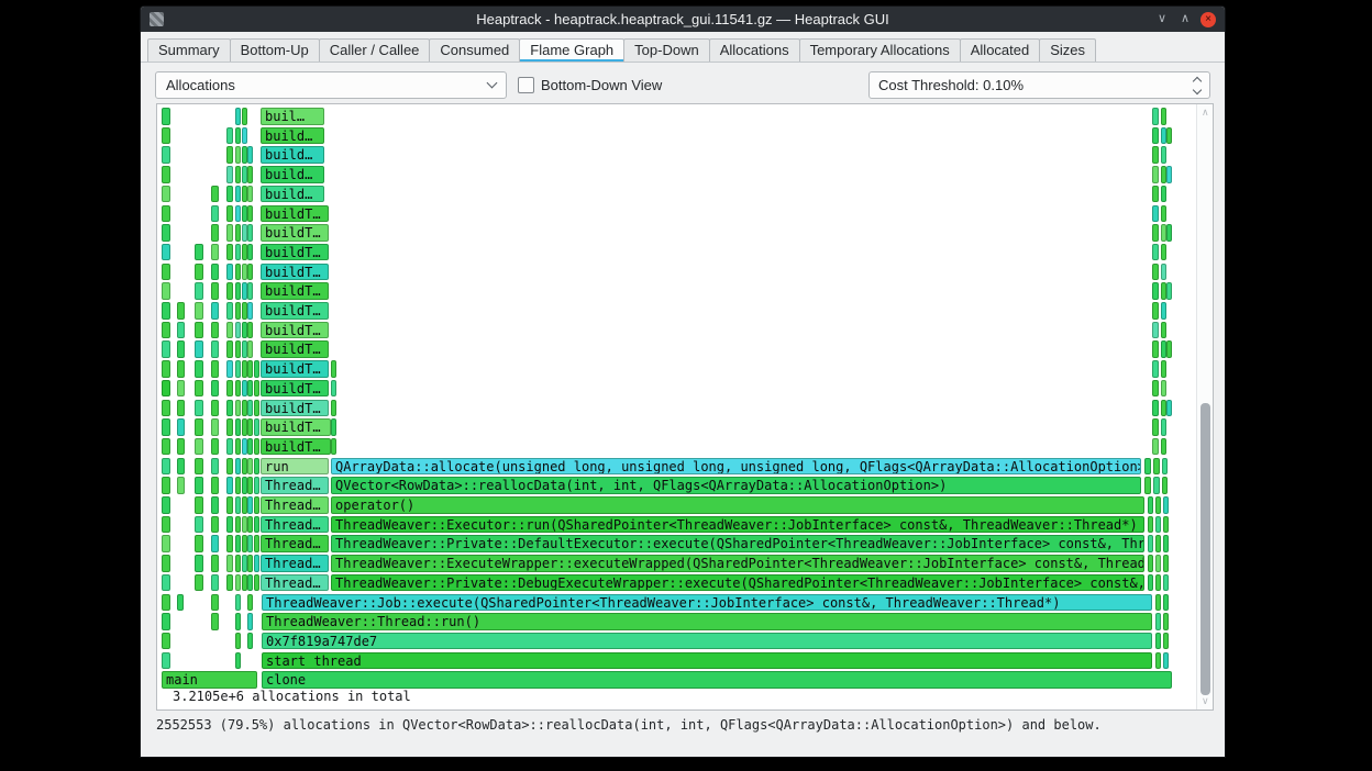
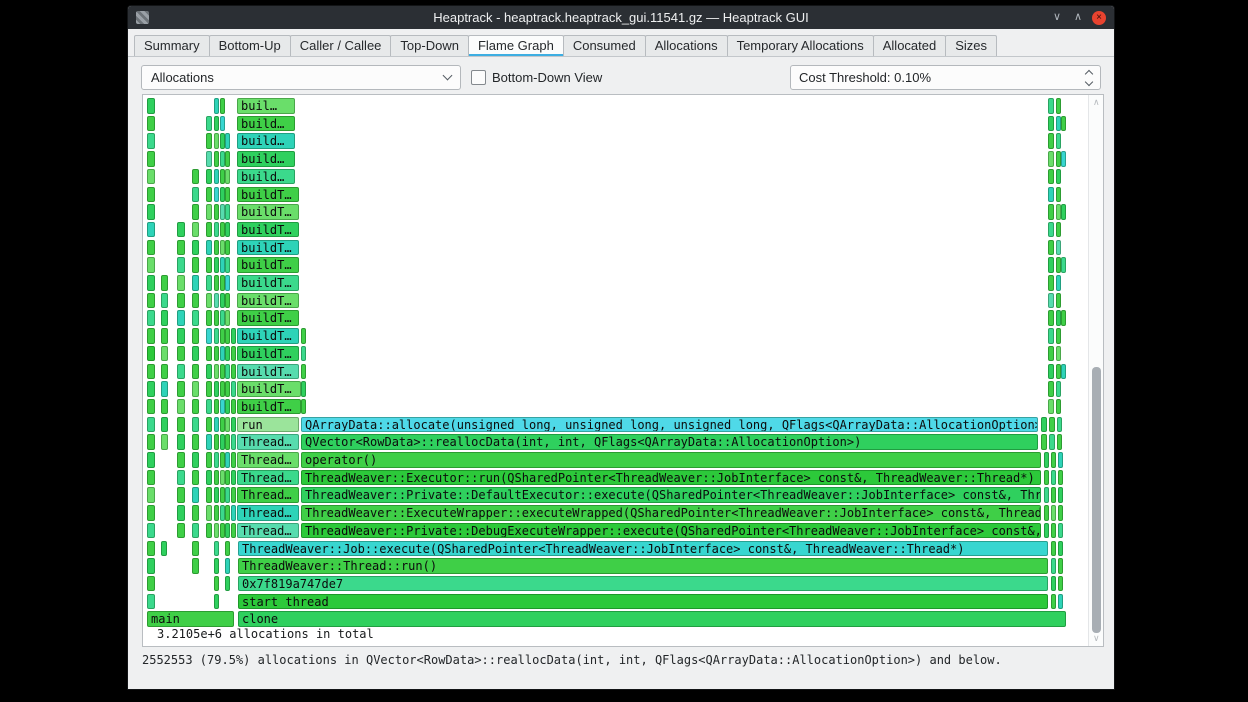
  Heaptrack - heaptrack.heaptrack_gui.11541.gz — Heaptrack GUI
  ∨
  ∧
  ×
  Summary
  Bottom-Up
  Caller / Callee
- Consumed
+ Top-Down
  Flame Graph
- Top-Down
+ Consumed
  Allocations
  Temporary Allocations
  Allocated
  Sizes
  Allocations
  Bottom-Down View
  Cost Threshold: 0.10%
  buil…
  build…
  build…
  build…
  build…
  buildT…
  buildT…
  buildT…
  buildT…
  buildT…
  buildT…
  buildT…
  buildT…
  buildT…
  buildT…
  buildT…
  buildT…
  buildT…
  run
  QArrayData::allocate(unsigned long, unsigned long, unsigned long, QFlags<QArrayData::AllocationOption
  Thread…
  QVector<RowData>::reallocData(int, int, QFlags<QArrayData::AllocationOption>)
  Thread…
  operator()
  Thread…
  ThreadWeaver::Executor::run(QSharedPointer<ThreadWeaver::JobInterface> const&, ThreadWeaver::Thread*)
  Thread…
  ThreadWeaver::Private::DefaultExecutor::execute(QSharedPointer<ThreadWeaver::JobInterface> const&, Thr
  Thread…
  ThreadWeaver::ExecuteWrapper::executeWrapped(QSharedPointer<ThreadWeaver::JobInterface> const&, Thread
  Thread…
  ThreadWeaver::Private::DebugExecuteWrapper::execute(QSharedPointer<ThreadWeaver::JobInterface> const&,
  ThreadWeaver::Job::execute(QSharedPointer<ThreadWeaver::JobInterface> const&, ThreadWeaver::Thread*)
  ThreadWeaver::Thread::run()
  0x7f819a747de7
  start_thread
  main
  clone
  3.2105e+6 allocations in total
  ∧
  ∨
  2552553 (79.5%) allocations in QVector<RowData>::reallocData(int, int, QFlags<QArrayData::AllocationOption>) and below.
